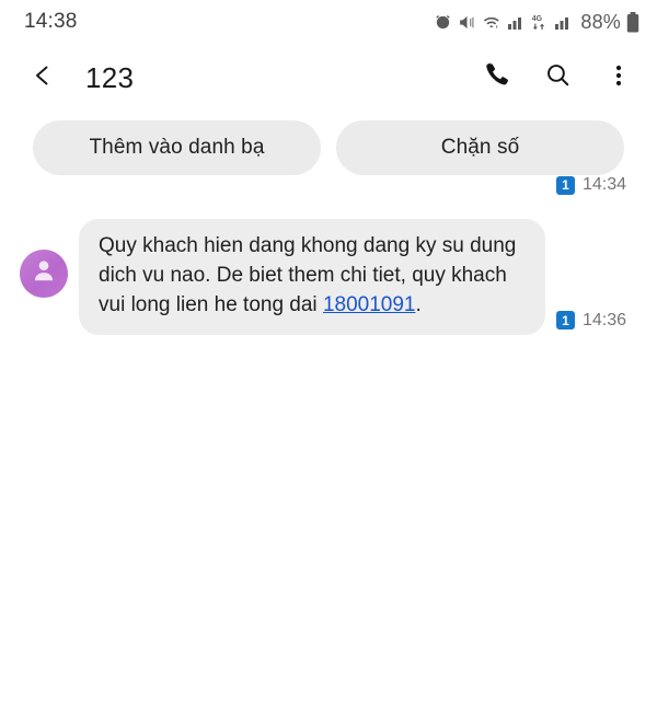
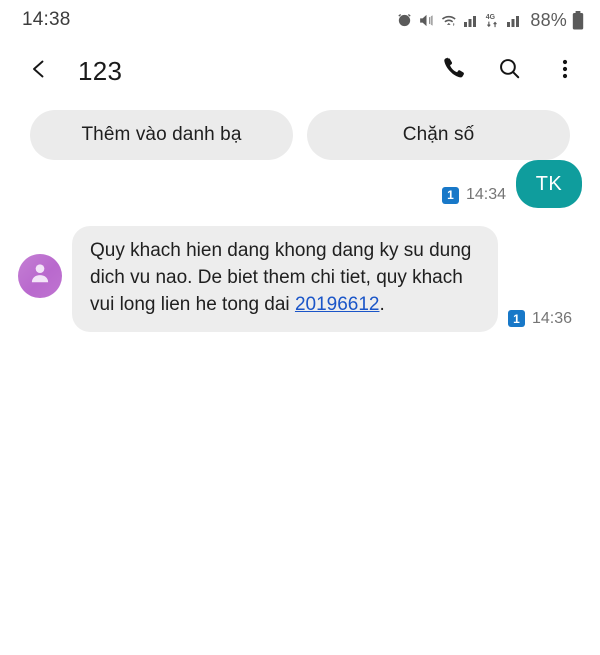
  14:38
  88%
  123
  Thêm vào danh bạ
  Chặn số
  1
  14:34
+ TK
- Quy khach hien dang khong dang ky su dung dich vu nao. De biet them chi tiet, quy khach vui long lien he tong dai 18001091.
+ Quy khach hien dang khong dang ky su dung dich vu nao. De biet them chi tiet, quy khach vui long lien he tong dai 20196612.
  1
  14:36
